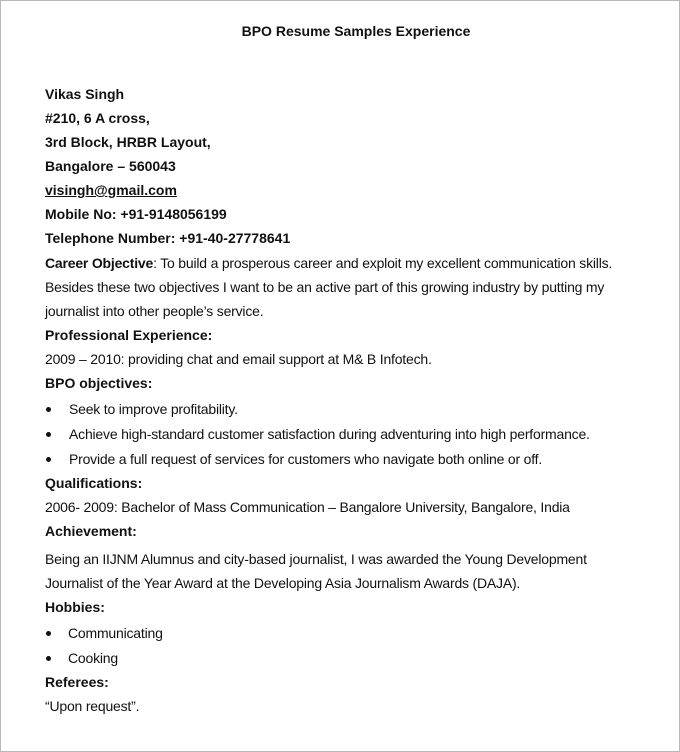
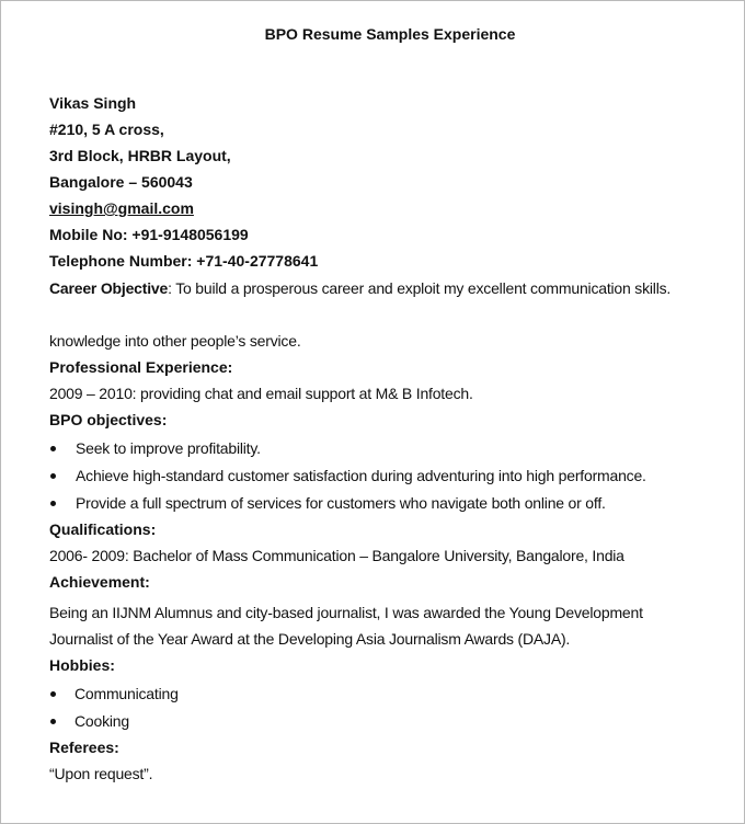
  BPO Resume Samples Experience
  Vikas Singh
- #210, 6 A cross,
+ #210, 5 A cross,
  3rd Block, HRBR Layout,
  Bangalore – 560043
  visingh@gmail.com
  Mobile No: +91-9148056199
- Telephone Number: +91-40-27778641
+ Telephone Number: +71-40-27778641
  Career Objective: To build a prosperous career and exploit my excellent communication skills.
- Besides these two objectives I want to be an active part of this growing industry by putting my
- journalist into other people’s service.
+ knowledge into other people’s service.
  Professional Experience:
  2009 – 2010: providing chat and email support at M& B Infotech.
  BPO objectives:
  Seek to improve profitability.
  Achieve high-standard customer satisfaction during adventuring into high performance.
- Provide a full request of services for customers who navigate both online or off.
+ Provide a full spectrum of services for customers who navigate both online or off.
  Qualifications:
  2006- 2009: Bachelor of Mass Communication – Bangalore University, Bangalore, India
  Achievement:
  Being an IIJNM Alumnus and city-based journalist, I was awarded the Young Development
  Journalist of the Year Award at the Developing Asia Journalism Awards (DAJA).
  Hobbies:
  Communicating
  Cooking
  Referees:
  “Upon request”.
